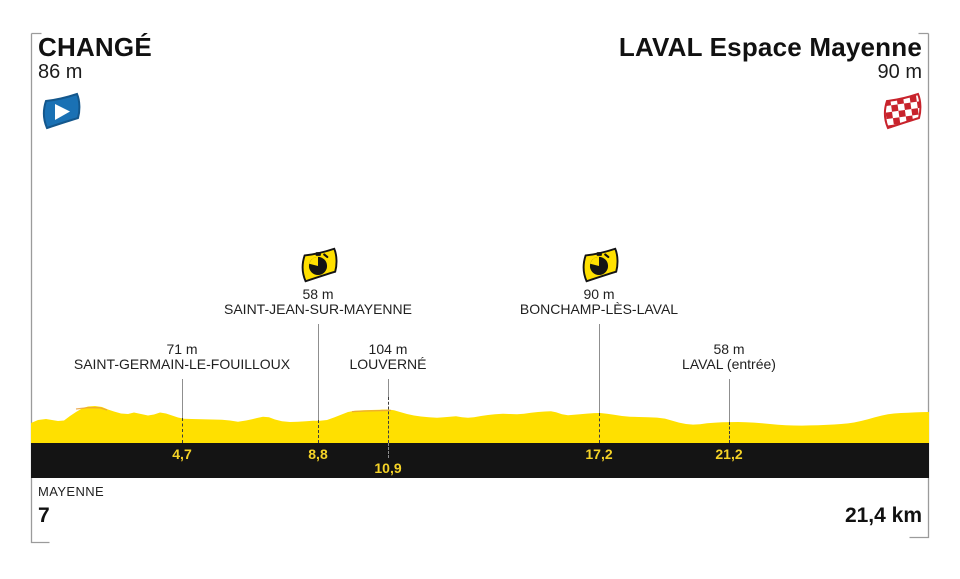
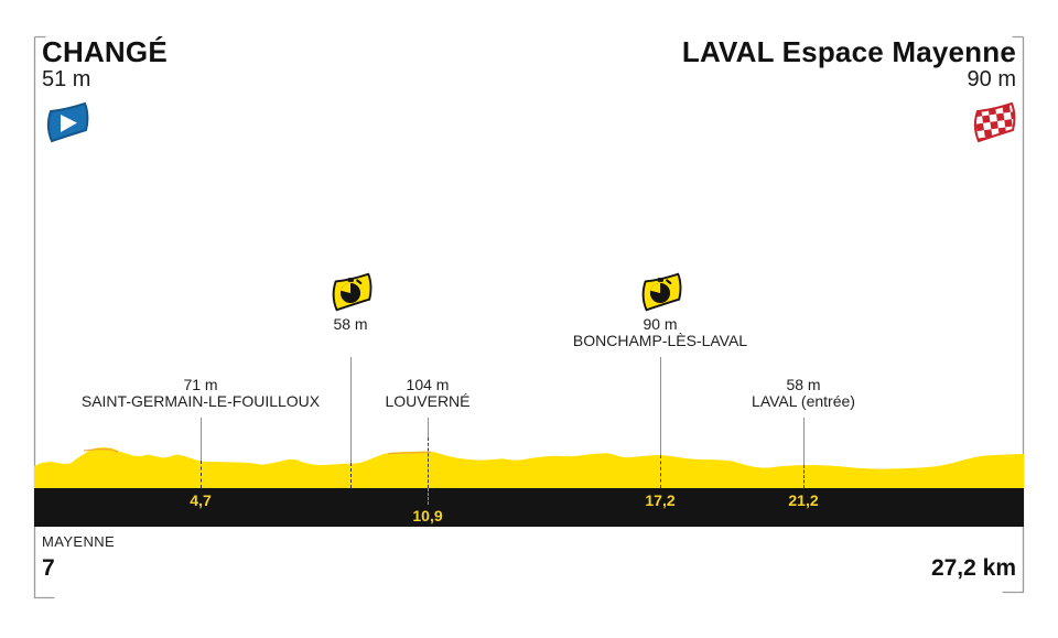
  CHANGÉ
- 86 m
+ 51 m
  LAVAL Espace Mayenne
  90 m
  71 m
  SAINT-GERMAIN-LE-FOUILLOUX
  4,7
  58 m
- SAINT-JEAN-SUR-MAYENNE
- 8,8
  104 m
  LOUVERNÉ
  10,9
  90 m
  BONCHAMP-LÈS-LAVAL
  17,2
  58 m
  LAVAL (entrée)
  21,2
  MAYENNE
  7
- 21,4 km
+ 27,2 km
